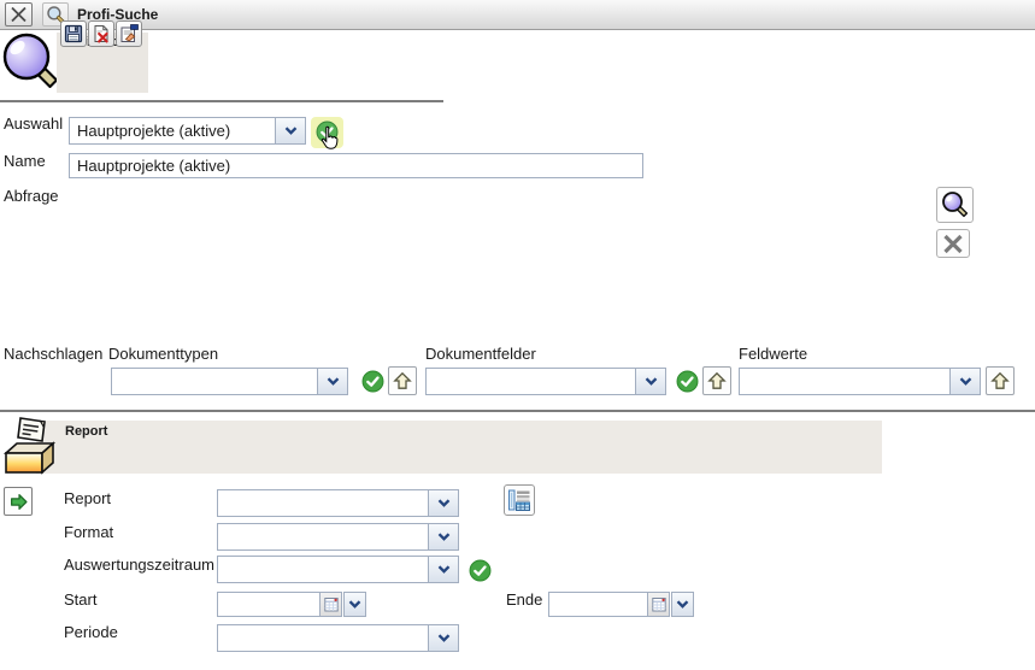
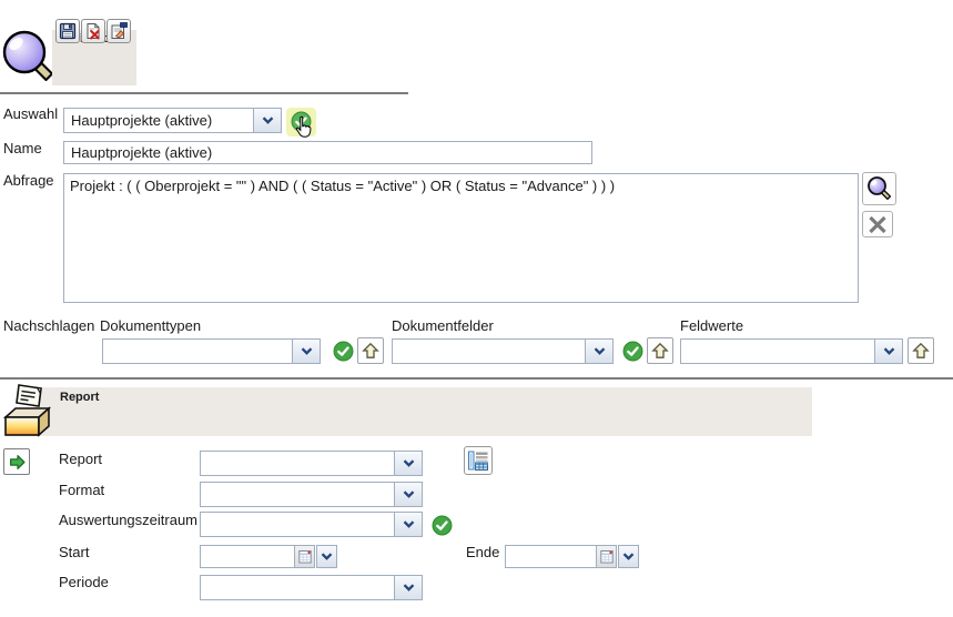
- Profi-Suche
  Auswahl
  Hauptprojekte (aktive)
  Name
  Hauptprojekte (aktive)
  Abfrage
+ Projekt : ( ( Oberprojekt = "" ) AND ( ( Status = "Active" ) OR ( Status = "Advance" ) ) )
  Nachschlagen
  Dokumenttypen
  Dokumentfelder
  Feldwerte
  Report
  Report
  Format
  Auswertungszeitraum
  Start
  Ende
  Periode
